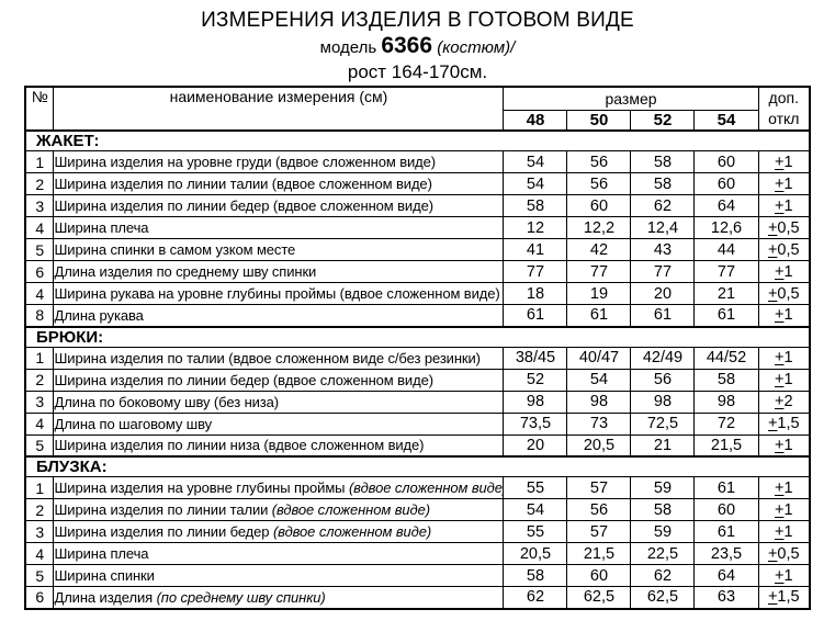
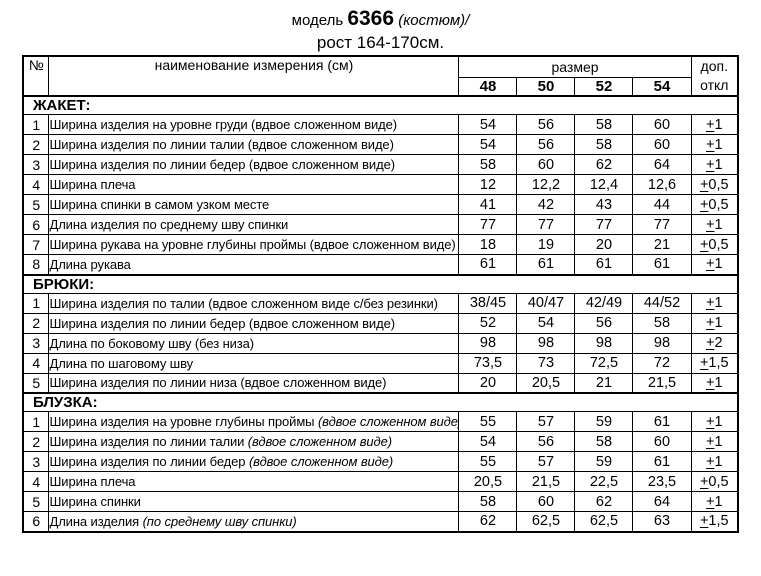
- ИЗМЕРЕНИЯ ИЗДЕЛИЯ В ГОТОВОМ ВИДЕ
  модель 6366 (костюм)/
  рост 164-170см.
  №	наименование измерения (см)	размер	доп. откл
  48	50	52	54
  ЖАКЕТ:
  1	Ширина изделия на уровне груди (вдвое сложенном виде)	54	56	58	60	+1
  2	Ширина изделия по линии талии (вдвое сложенном виде)	54	56	58	60	+1
  3	Ширина изделия по линии бедер (вдвое сложенном виде)	58	60	62	64	+1
  4	Ширина плеча	12	12,2	12,4	12,6	+0,5
  5	Ширина спинки в самом узком месте	41	42	43	44	+0,5
  6	Длина изделия по среднему шву спинки	77	77	77	77	+1
- 4	Ширина рукава на уровне глубины проймы (вдвое сложенном виде)	18	19	20	21	+0,5
+ 7	Ширина рукава на уровне глубины проймы (вдвое сложенном виде)	18	19	20	21	+0,5
  8	Длина рукава	61	61	61	61	+1
  БРЮКИ:
  1	Ширина изделия по талии (вдвое сложенном виде с/без резинки)	38/45	40/47	42/49	44/52	+1
  2	Ширина изделия по линии бедер (вдвое сложенном виде)	52	54	56	58	+1
  3	Длина по боковому шву (без низа)	98	98	98	98	+2
  4	Длина по шаговому шву	73,5	73	72,5	72	+1,5
  5	Ширина изделия по линии низа (вдвое сложенном виде)	20	20,5	21	21,5	+1
  БЛУЗКА:
  1	Ширина изделия на уровне глубины проймы (вдвое сложенном виде	55	57	59	61	+1
  2	Ширина изделия по линии талии (вдвое сложенном виде)	54	56	58	60	+1
  3	Ширина изделия по линии бедер (вдвое сложенном виде)	55	57	59	61	+1
  4	Ширина плеча	20,5	21,5	22,5	23,5	+0,5
  5	Ширина спинки	58	60	62	64	+1
  6	Длина изделия (по среднему шву спинки)	62	62,5	62,5	63	+1,5
